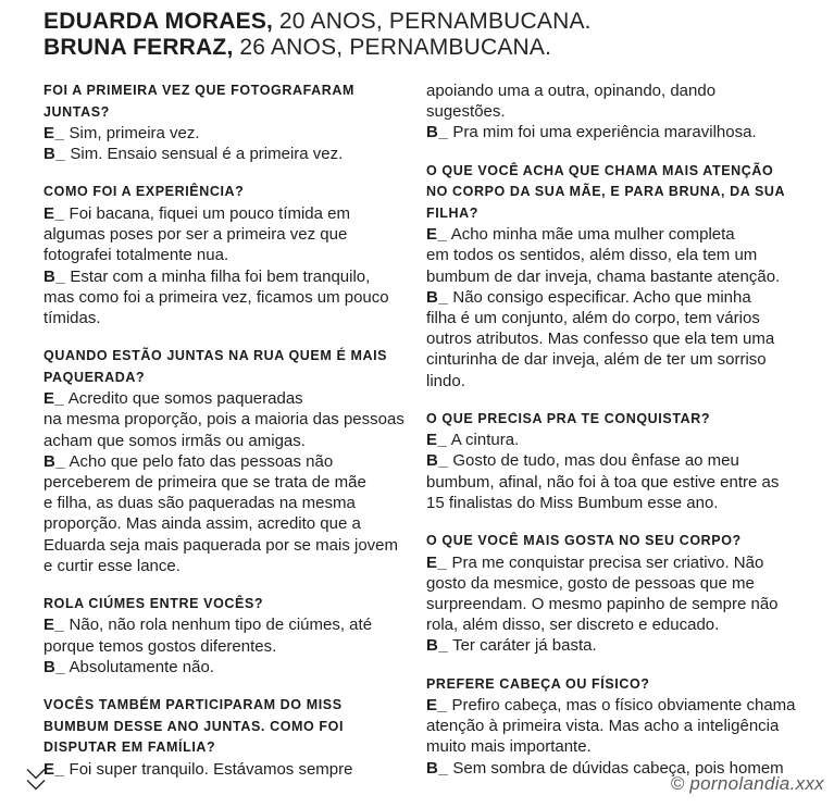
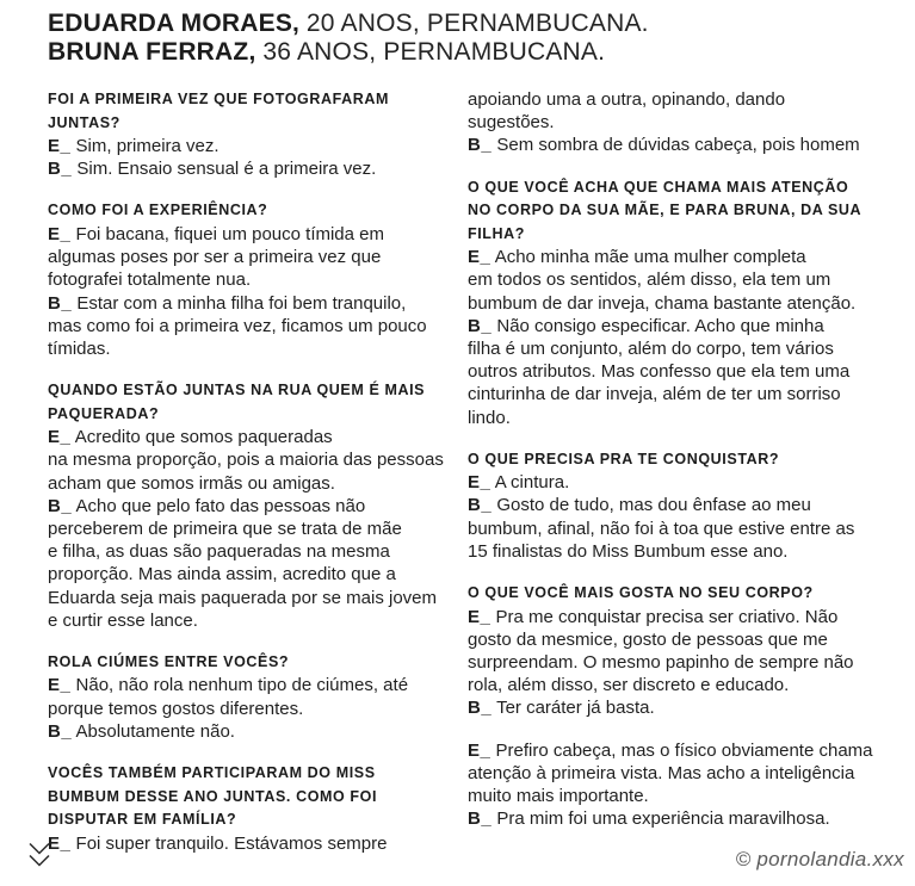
  EDUARDA MORAES, 20 ANOS, PERNAMBUCANA.
- BRUNA FERRAZ, 26 ANOS, PERNAMBUCANA.
+ BRUNA FERRAZ, 36 ANOS, PERNAMBUCANA.
  FOI A PRIMEIRA VEZ QUE FOTOGRAFARAM
  JUNTAS?
  E_ Sim, primeira vez.
  B_ Sim. Ensaio sensual é a primeira vez.
  COMO FOI A EXPERIÊNCIA?
  E_ Foi bacana, fiquei um pouco tímida em
  algumas poses por ser a primeira vez que
  fotografei totalmente nua.
  B_ Estar com a minha filha foi bem tranquilo,
  mas como foi a primeira vez, ficamos um pouco
  tímidas.
  QUANDO ESTÃO JUNTAS NA RUA QUEM É MAIS
  PAQUERADA?
  E_ Acredito que somos paqueradas
  na mesma proporção, pois a maioria das pessoas
  acham que somos irmãs ou amigas.
  B_ Acho que pelo fato das pessoas não
  perceberem de primeira que se trata de mãe
  e filha, as duas são paqueradas na mesma
  proporção. Mas ainda assim, acredito que a
  Eduarda seja mais paquerada por se mais jovem
  e curtir esse lance.
  ROLA CIÚMES ENTRE VOCÊS?
  E_ Não, não rola nenhum tipo de ciúmes, até
  porque temos gostos diferentes.
  B_ Absolutamente não.
  VOCÊS TAMBÉM PARTICIPARAM DO MISS
  BUMBUM DESSE ANO JUNTAS. COMO FOI
  DISPUTAR EM FAMÍLIA?
  E_ Foi super tranquilo. Estávamos sempre
  apoiando uma a outra, opinando, dando
  sugestões.
- B_ Pra mim foi uma experiência maravilhosa.
+ B_ Sem sombra de dúvidas cabeça, pois homem
  O QUE VOCÊ ACHA QUE CHAMA MAIS ATENÇÃO
  NO CORPO DA SUA MÃE, E PARA BRUNA, DA SUA
  FILHA?
  E_ Acho minha mãe uma mulher completa
  em todos os sentidos, além disso, ela tem um
  bumbum de dar inveja, chama bastante atenção.
  B_ Não consigo especificar. Acho que minha
  filha é um conjunto, além do corpo, tem vários
  outros atributos. Mas confesso que ela tem uma
  cinturinha de dar inveja, além de ter um sorriso
  lindo.
  O QUE PRECISA PRA TE CONQUISTAR?
  E_ A cintura.
  B_ Gosto de tudo, mas dou ênfase ao meu
  bumbum, afinal, não foi à toa que estive entre as
  15 finalistas do Miss Bumbum esse ano.
  O QUE VOCÊ MAIS GOSTA NO SEU CORPO?
  E_ Pra me conquistar precisa ser criativo. Não
  gosto da mesmice, gosto de pessoas que me
  surpreendam. O mesmo papinho de sempre não
  rola, além disso, ser discreto e educado.
  B_ Ter caráter já basta.
- PREFERE CABEÇA OU FÍSICO?
  E_ Prefiro cabeça, mas o físico obviamente chama
  atenção à primeira vista. Mas acho a inteligência
  muito mais importante.
- B_ Sem sombra de dúvidas cabeça, pois homem
+ B_ Pra mim foi uma experiência maravilhosa.
  © pornolandia.xxx
